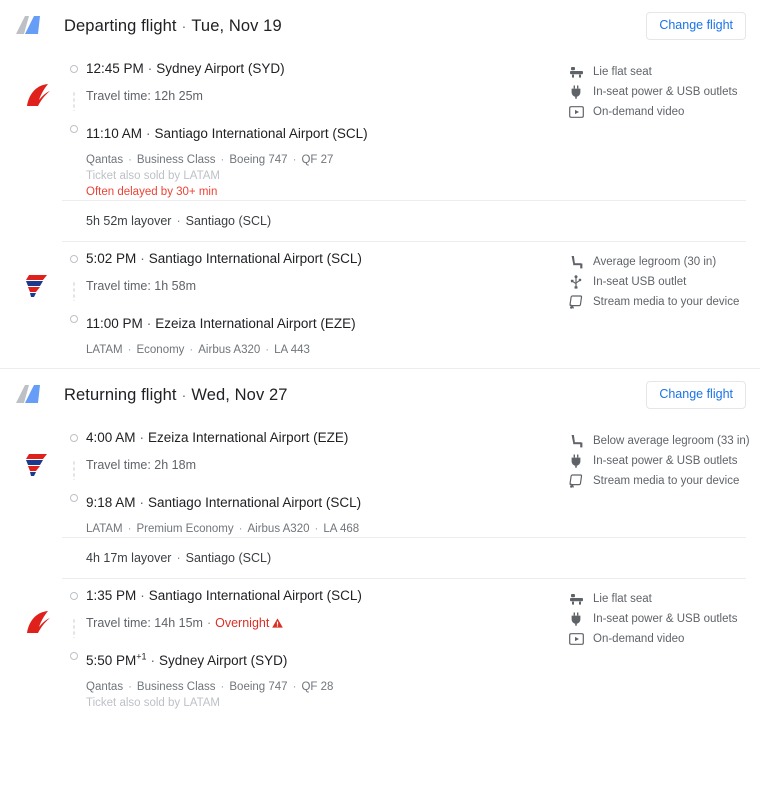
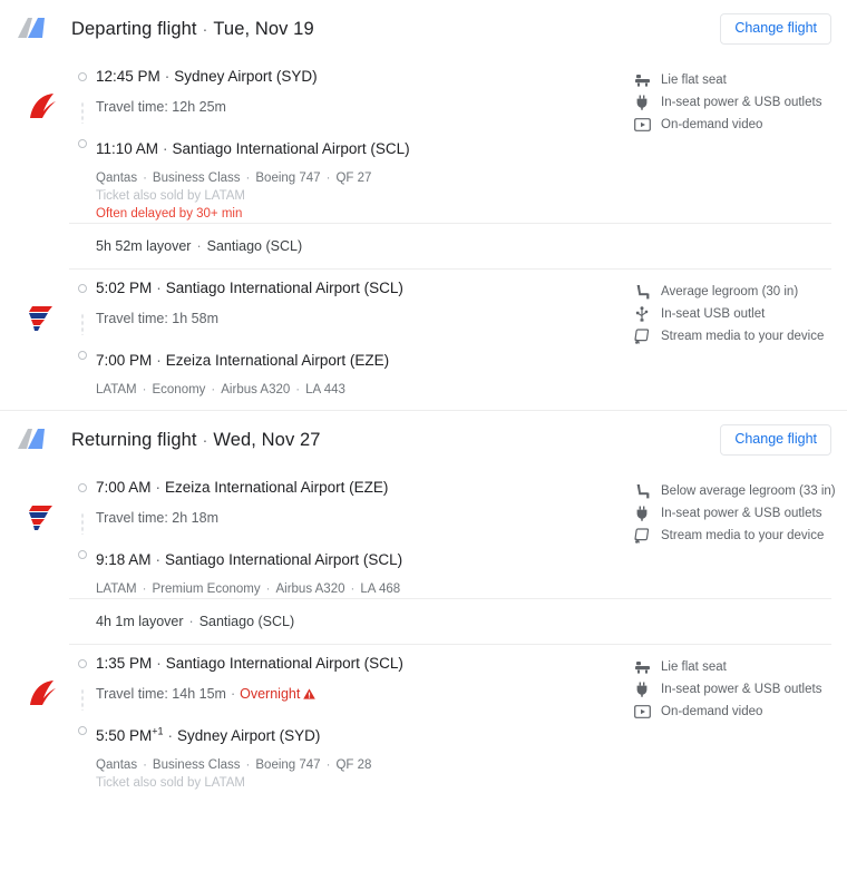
  Departing flight · Tue, Nov 19
  Change flight
  12:45 PM · Sydney Airport (SYD)
  Travel time: 12h 25m
  11:10 AM · Santiago International Airport (SCL)
  Qantas · Business Class · Boeing 747 · QF 27
  Ticket also sold by LATAM
  Often delayed by 30+ min
  Lie flat seat
  In-seat power & USB outlets
  On-demand video
  5h 52m layover · Santiago (SCL)
  5:02 PM · Santiago International Airport (SCL)
  Travel time: 1h 58m
- 11:00 PM · Ezeiza International Airport (EZE)
+ 7:00 PM · Ezeiza International Airport (EZE)
  LATAM · Economy · Airbus A320 · LA 443
  Average legroom (30 in)
  In-seat USB outlet
  Stream media to your device
  Returning flight · Wed, Nov 27
  Change flight
- 4:00 AM · Ezeiza International Airport (EZE)
+ 7:00 AM · Ezeiza International Airport (EZE)
  Travel time: 2h 18m
  9:18 AM · Santiago International Airport (SCL)
  LATAM · Premium Economy · Airbus A320 · LA 468
  Below average legroom (33 in)
  In-seat power & USB outlets
  Stream media to your device
- 4h 17m layover · Santiago (SCL)
+ 4h 1m layover · Santiago (SCL)
  1:35 PM · Santiago International Airport (SCL)
  Travel time: 14h 15m · Overnight
  5:50 PM+1 · Sydney Airport (SYD)
  Qantas · Business Class · Boeing 747 · QF 28
  Ticket also sold by LATAM
  Lie flat seat
  In-seat power & USB outlets
  On-demand video
